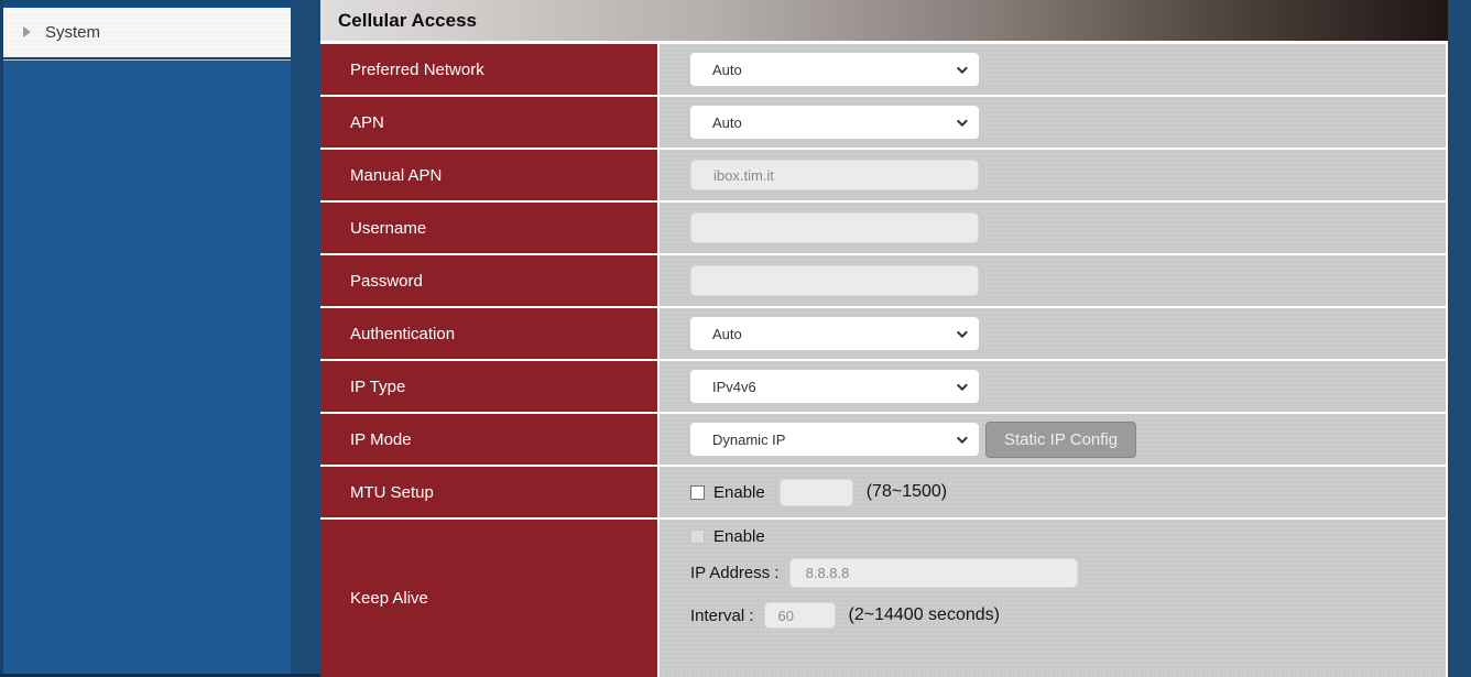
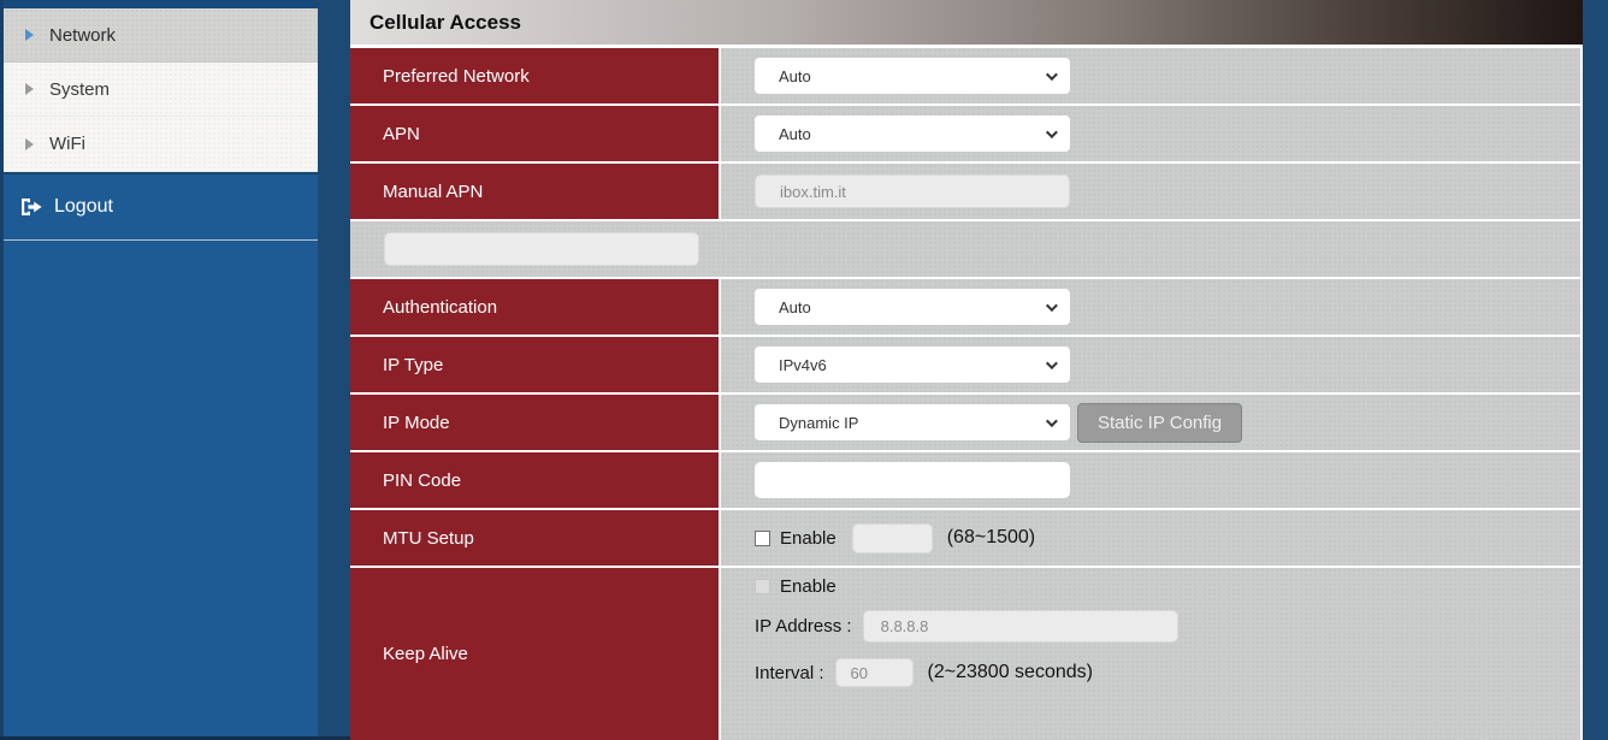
+ Network
  System
+ WiFi
+ Logout
  Cellular Access
  Preferred Network
  Auto
  APN
  Auto
  Manual APN
  ibox.tim.it
- Username
- Password
  Authentication
  Auto
  IP Type
  IPv4v6
  IP Mode
  Dynamic IP
  Static IP Config
+ PIN Code
  MTU Setup
  Enable
- (78~1500)
+ (68~1500)
  Keep Alive
  Enable
  IP Address :
  8.8.8.8
  Interval :
  60
- (2~14400 seconds)
+ (2~23800 seconds)
